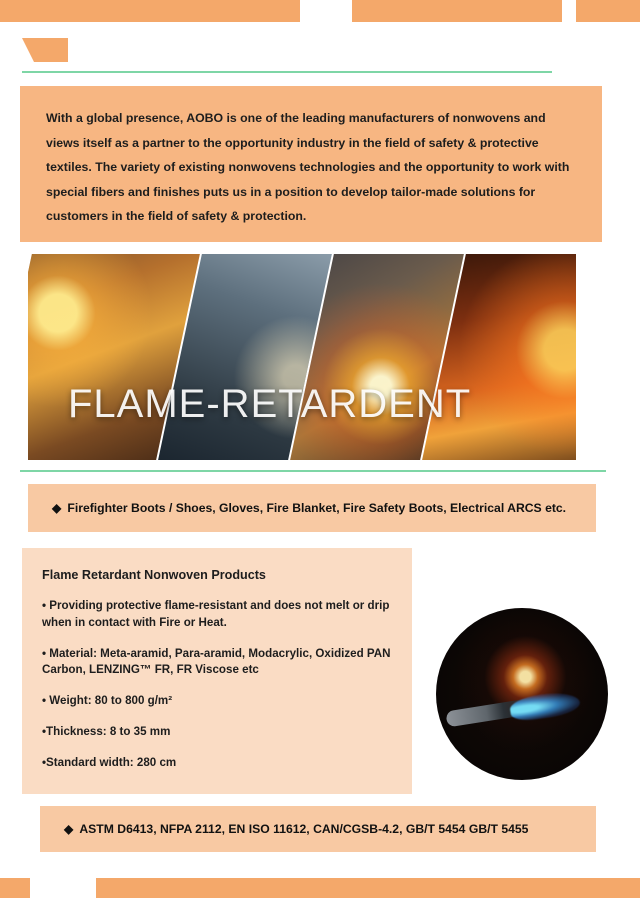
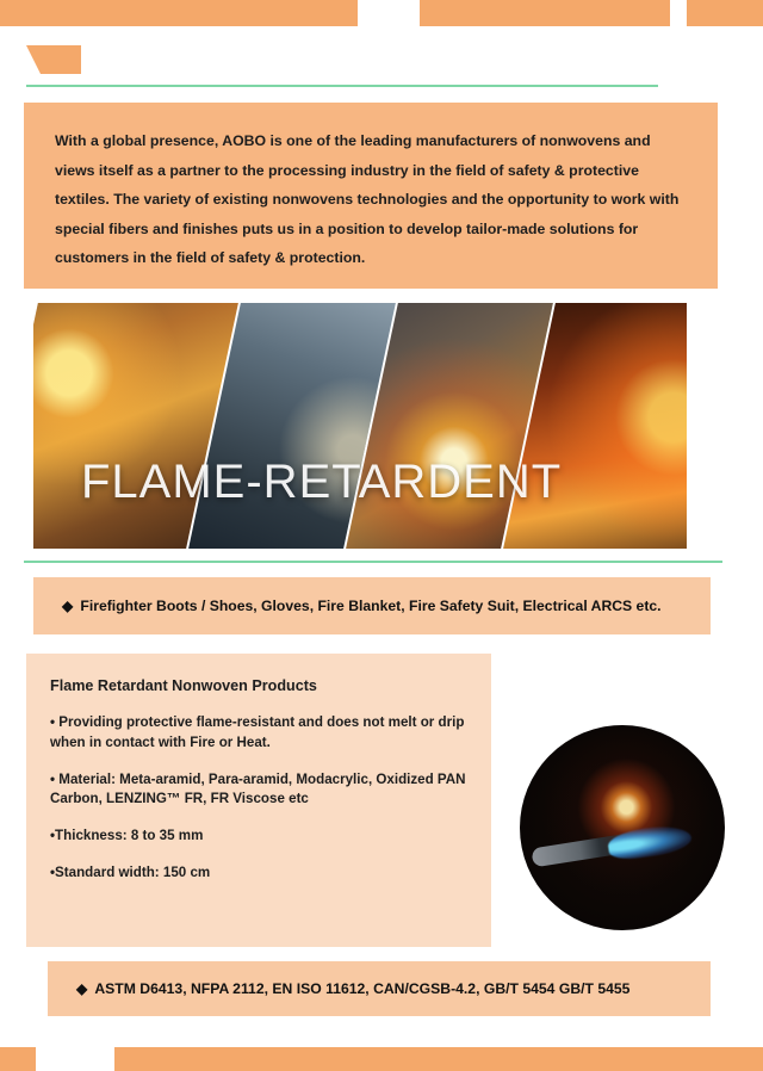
- With a global presence, AOBO is one of the leading manufacturers of nonwovens and views itself as a partner to the opportunity industry in the field of safety & protective textiles. The variety of existing nonwovens technologies and the opportunity to work with special fibers and finishes puts us in a position to develop tailor-made solutions for customers in the field of safety & protection.
+ With a global presence, AOBO is one of the leading manufacturers of nonwovens and views itself as a partner to the processing industry in the field of safety & protective textiles. The variety of existing nonwovens technologies and the opportunity to work with special fibers and finishes puts us in a position to develop tailor-made solutions for customers in the field of safety & protection.
  FLAME-RETARDENT
  ◆
- Firefighter Boots / Shoes, Gloves, Fire Blanket, Fire Safety Boots, Electrical ARCS etc.
+ Firefighter Boots / Shoes, Gloves, Fire Blanket, Fire Safety Suit, Electrical ARCS etc.
  Flame Retardant Nonwoven Products
  • Providing protective flame-resistant and does not melt or drip when in contact with Fire or Heat.
  • Material: Meta-aramid, Para-aramid, Modacrylic, Oxidized PAN Carbon, LENZING™ FR, FR Viscose etc
- • Weight: 80 to 800 g/m²
  •Thickness: 8 to 35 mm
- •Standard width: 280 cm
+ •Standard width: 150 cm
  ◆
  ASTM D6413, NFPA 2112, EN ISO 11612, CAN/CGSB-4.2, GB/T 5454 GB/T 5455
